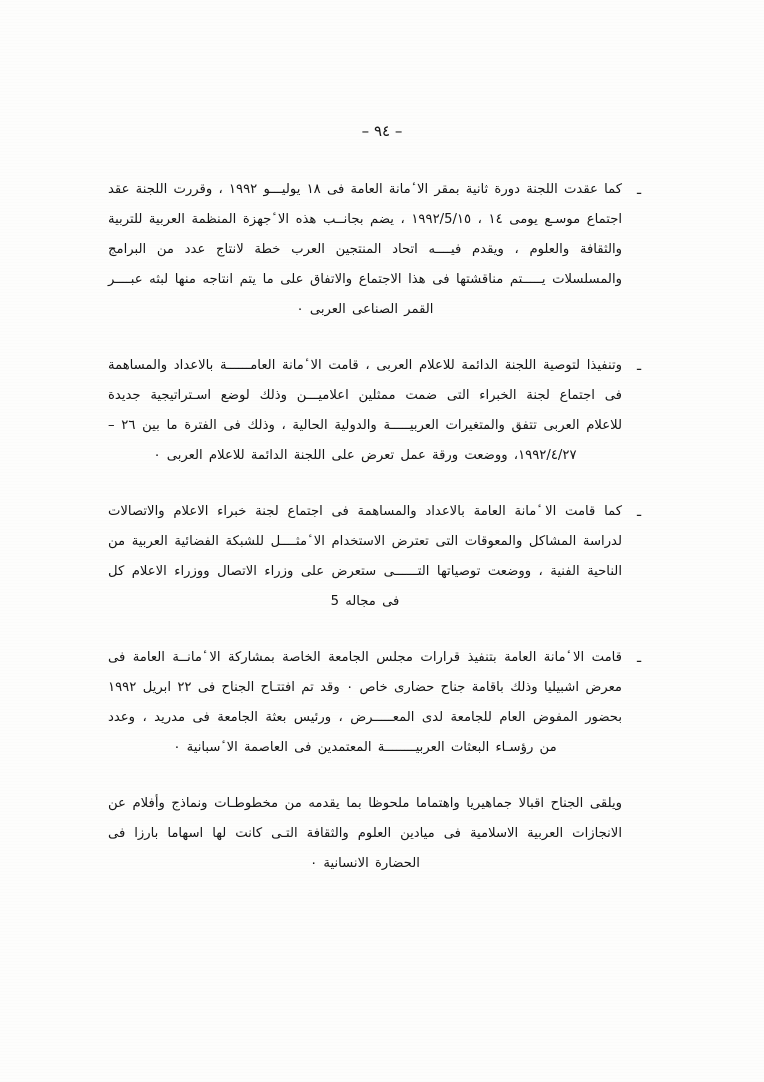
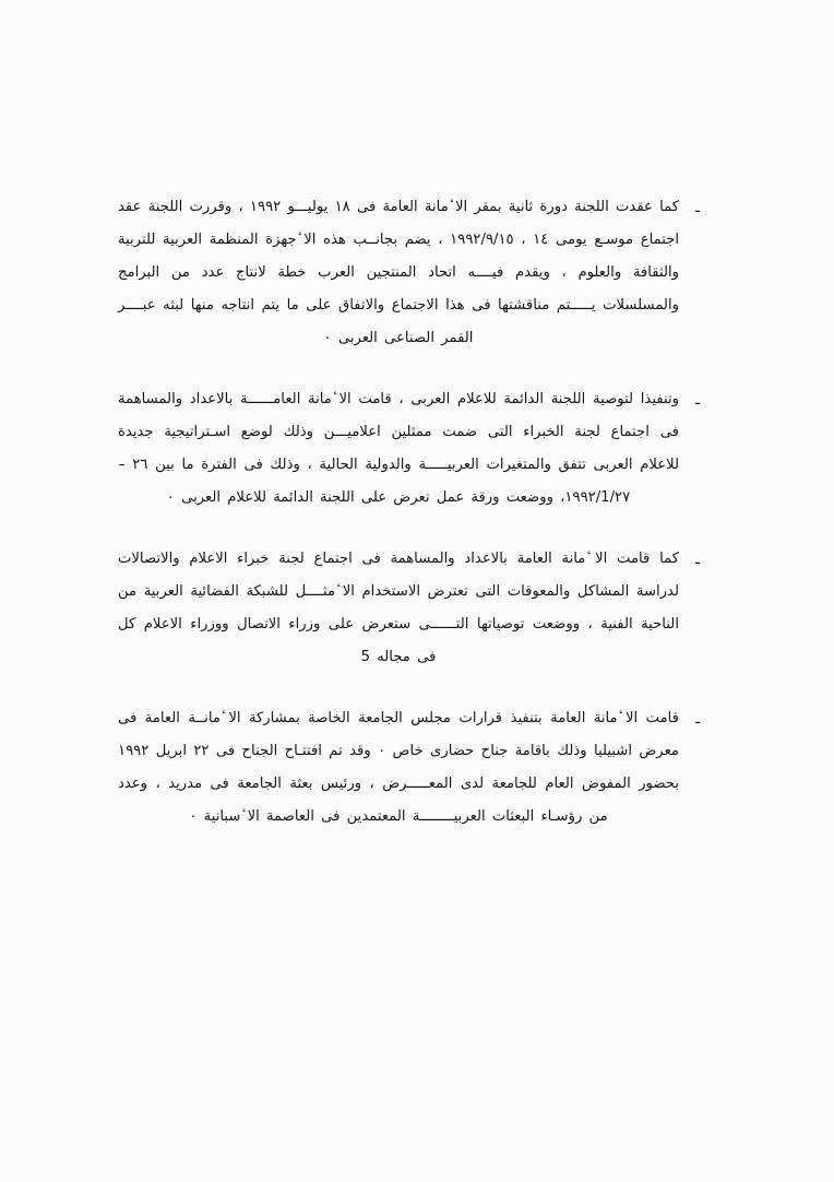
- – ٩٤ –
  ـ
- كما عقدت اللجنة دورة ثانية بمقر الا ٔمانة العامة فى ١٨ يوليـــو ١٩٩٢ ، وقررت اللجنة عقد اجتماع موسـع يومى ١٤ ، ١٩٩٢/5/١٥ ، يضم بجانــب هذه الا ٔجهزة المنظمة العربية للتربية والثقافة والعلوم ، ويقدم فيــــه اتحاد المنتجين العرب خطة لانتاج عدد من البرامج والمسلسلات يـــــتم مناقشتها فى هذا الاجتماع والاتفاق على ما يتم انتاجه منها لبثه عبــــر القمر الصناعى العربى ٠
+ كما عقدت اللجنة دورة ثانية بمقر الا ٔمانة العامة فى ١٨ يوليـــو ١٩٩٢ ، وقررت اللجنة عقد اجتماع موسـع يومى ١٤ ، ١٩٩٢/٩/١٥ ، يضم بجانــب هذه الا ٔجهزة المنظمة العربية للتربية والثقافة والعلوم ، ويقدم فيــــه اتحاد المنتجين العرب خطة لانتاج عدد من البرامج والمسلسلات يـــــتم مناقشتها فى هذا الاجتماع والاتفاق على ما يتم انتاجه منها لبثه عبــــر القمر الصناعى العربى ٠
  ـ
- وتنفيذا لتوصية اللجنة الدائمة للاعلام العربى ، قامت الا ٔمانة العامــــــة بالاعداد والمساهمة فى اجتماع لجنة الخبراء التى ضمت ممثلين اعلاميـــن وذلك لوضع اسـتراتيجية جديدة للاعلام العربى تتفق والمتغيرات العربيـــــة والدولية الحالية ، وذلك فى الفترة ما بين ٢٦ – ١٩٩٢/٤/٢٧، ووضعت ورقة عمل تعرض على اللجنة الدائمة للاعلام العربى ٠
+ وتنفيذا لتوصية اللجنة الدائمة للاعلام العربى ، قامت الا ٔمانة العامــــــة بالاعداد والمساهمة فى اجتماع لجنة الخبراء التى ضمت ممثلين اعلاميـــن وذلك لوضع اسـتراتيجية جديدة للاعلام العربى تتفق والمتغيرات العربيـــــة والدولية الحالية ، وذلك فى الفترة ما بين ٢٦ – ١٩٩٢/1/٢٧، ووضعت ورقة عمل تعرض على اللجنة الدائمة للاعلام العربى ٠
  ـ
  كما قامت الا ٔمانة العامة بالاعداد والمساهمة فى اجتماع لجنة خبراء الاعلام والاتصالات لدراسة المشاكل والمعوقات التى تعترض الاستخدام الا ٔمثــــل للشبكة الفضائية العربية من الناحية الفنية ، ووضعت توصياتها التــــــى ستعرض على وزراء الاتصال ووزراء الاعلام كل فى مجاله 5
  ـ
  قامت الا ٔمانة العامة بتنفيذ قرارات مجلس الجامعة الخاصة بمشاركة الا ٔمانــة العامة فى معرض اشبيليا وذلك باقامة جناح حضارى خاص ٠ وقد تم افتتـاح الجناح فى ٢٢ ابريل ١٩٩٢ بحضور المفوض العام للجامعة لدى المعـــــرض ، ورئيس بعثة الجامعة فى مدريد ، وعدد من رؤسـاء البعثات العربيــــــــة المعتمدين فى العاصمة الا ٔسبانية ٠
- ويلقى الجناح اقبالا جماهيريا واهتماما ملحوظا بما يقدمه من مخطوطـات ونماذج وأفلام عن الانجازات العربية الاسلامية فى ميادين العلوم والثقافة التـى كانت لها اسهاما بارزا فى الحضارة الانسانية ٠
